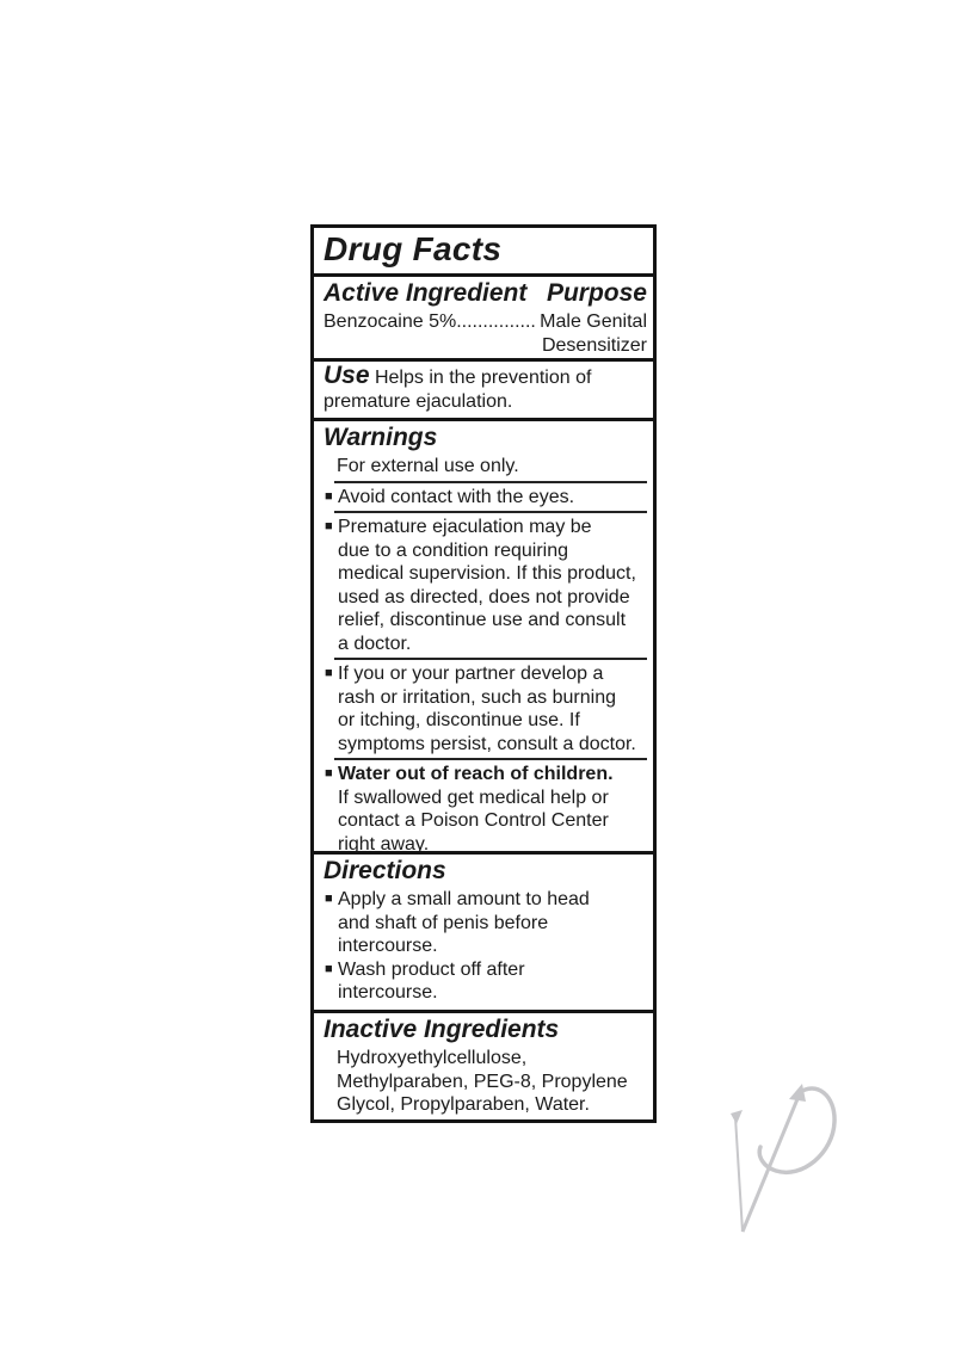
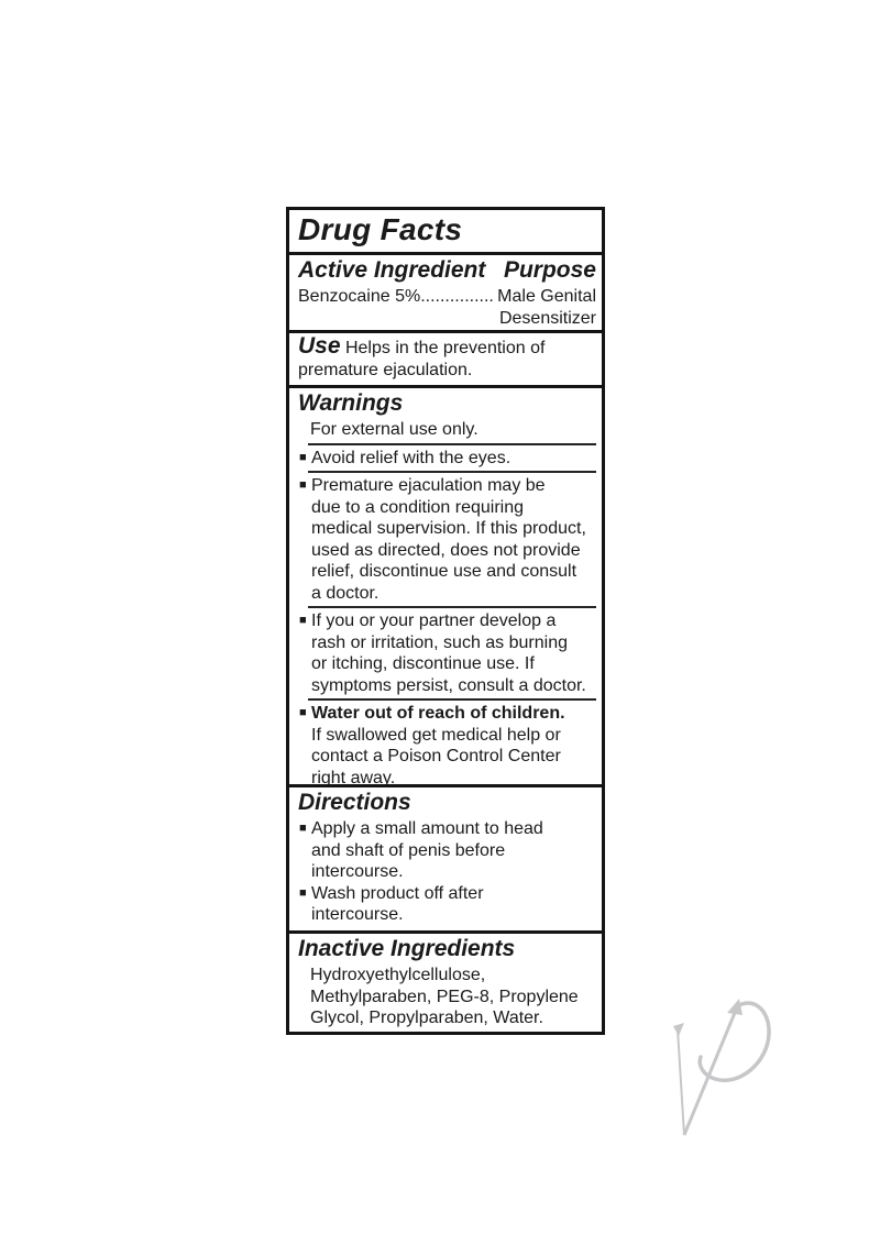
  Drug Facts
  Active Ingredient
  Purpose
  Benzocaine 5%...............
  Male Genital
  Desensitizer
  Use Helps in the prevention of
  premature ejaculation.
  Warnings
  For external use only.
  ■
- Avoid contact with the eyes.
+ Avoid relief with the eyes.
  ■
  Premature ejaculation may be
  due to a condition requiring
  medical supervision. If this product,
  used as directed, does not provide
  relief, discontinue use and consult
  a doctor.
  ■
  If you or your partner develop a
  rash or irritation, such as burning
  or itching, discontinue use. If
  symptoms persist, consult a doctor.
  ■
  Water out of reach of children.
  If swallowed get medical help or
  contact a Poison Control Center
  right away.
  Directions
  ■
  Apply a small amount to head
  and shaft of penis before
  intercourse.
  ■
  Wash product off after
  intercourse.
  Inactive Ingredients
  Hydroxyethylcellulose,
  Methylparaben, PEG-8, Propylene
  Glycol, Propylparaben, Water.
